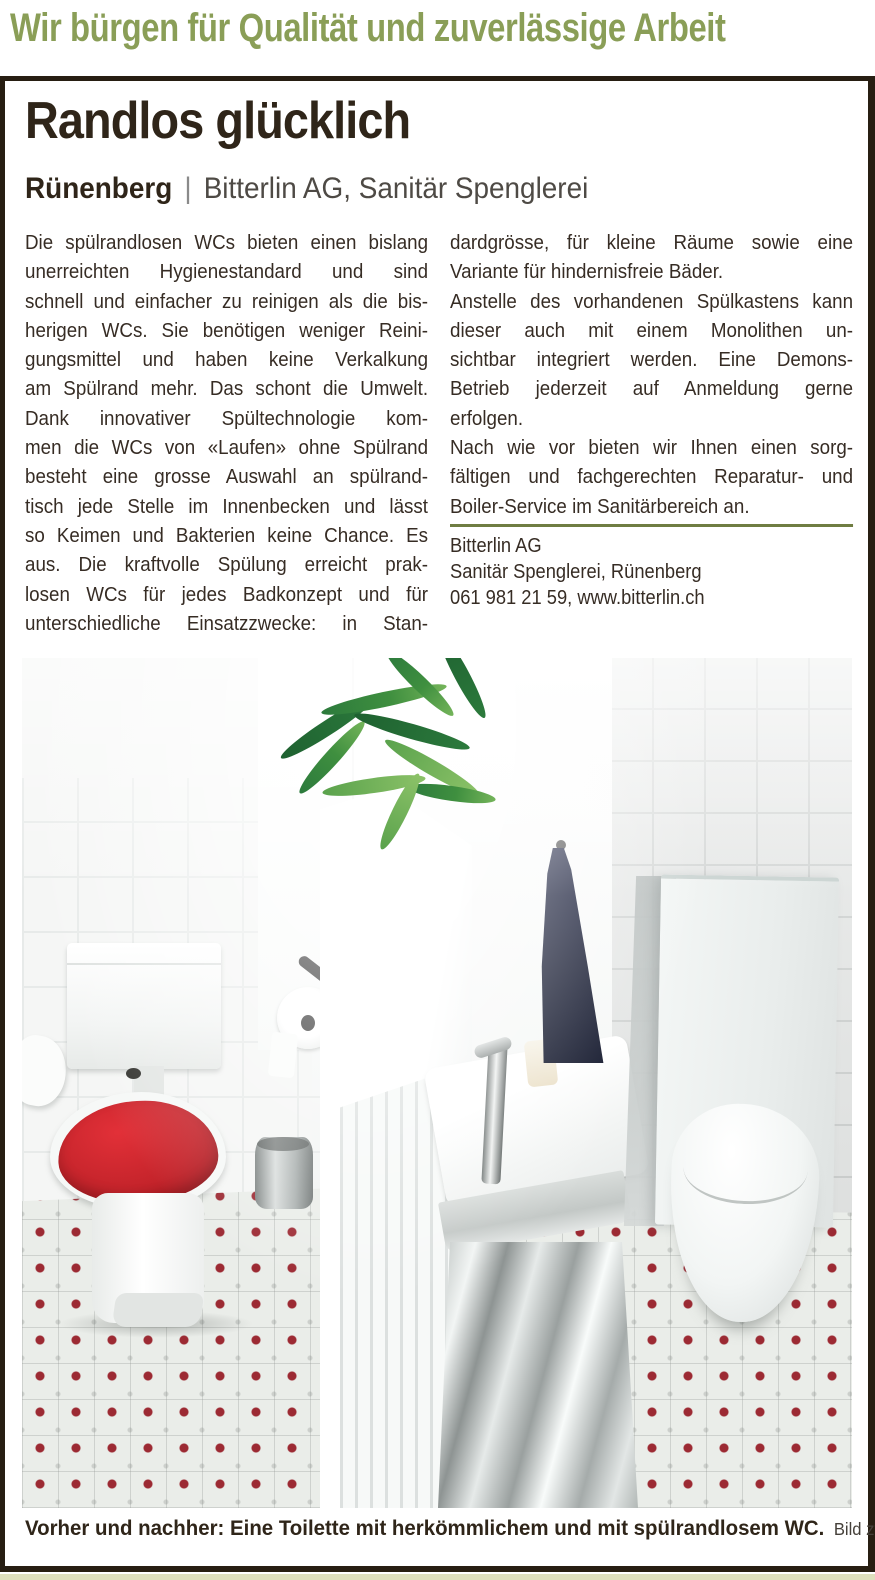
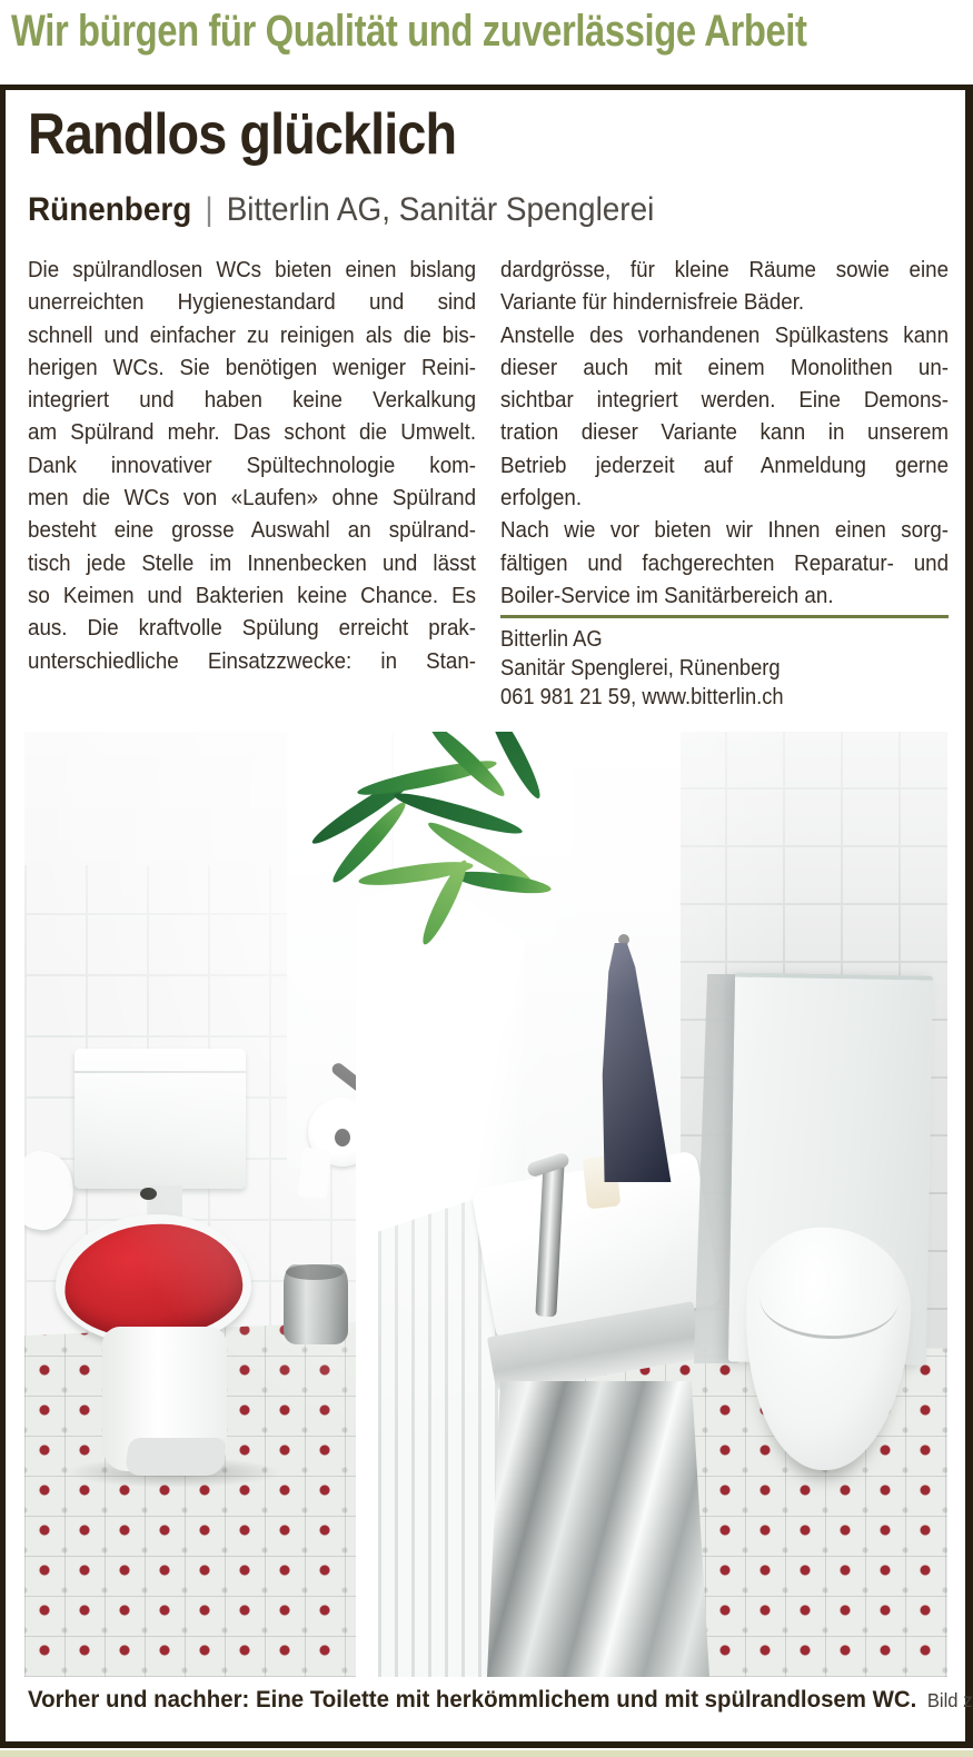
  Wir bürgen für Qualität und zuverlässige Arbeit
  Randlos glücklich
  Rünenberg | Bitterlin AG, Sanitär Spenglerei
  Die spülrandlosen WCs bieten einen bislang
  unerreichten Hygienestandard und sind
  schnell und einfacher zu reinigen als die bis-
  herigen WCs. Sie benötigen weniger Reini-
- gungsmittel und haben keine Verkalkung
+ integriert und haben keine Verkalkung
  am Spülrand mehr. Das schont die Umwelt.
  Dank innovativer Spültechnologie kom-
  men die WCs von «Laufen» ohne Spülrand
  besteht eine grosse Auswahl an spülrand-
  tisch jede Stelle im Innenbecken und lässt
  so Keimen und Bakterien keine Chance. Es
  aus. Die kraftvolle Spülung erreicht prak-
- losen WCs für jedes Badkonzept und für
  unterschiedliche Einsatzzwecke: in Stan-
  dardgrösse, für kleine Räume sowie eine
  Variante für hindernisfreie Bäder.
  Anstelle des vorhandenen Spülkastens kann
  dieser auch mit einem Monolithen un-
  sichtbar integriert werden. Eine Demons-
+ tration dieser Variante kann in unserem
  Betrieb jederzeit auf Anmeldung gerne
  erfolgen.
  Nach wie vor bieten wir Ihnen einen sorg-
  fältigen und fachgerechten Reparatur- und
  Boiler-Service im Sanitärbereich an.
  Bitterlin AG
  Sanitär Spenglerei, Rünenberg
  061 981 21 59, www.bitterlin.ch
  Vorher und nachher: Eine Toilette mit herkömmlichem und mit spülrandlosem WC.
  Bild z
